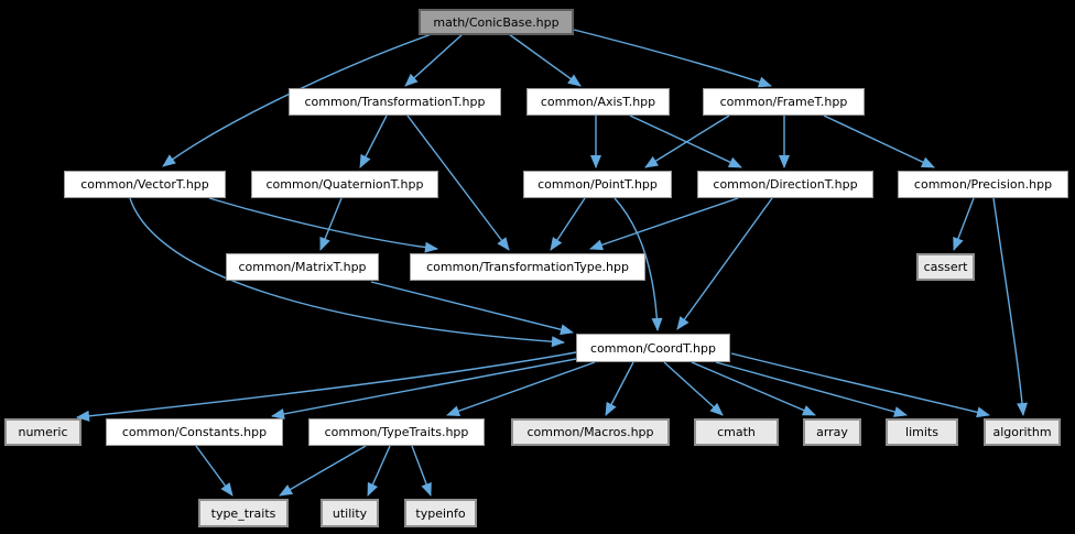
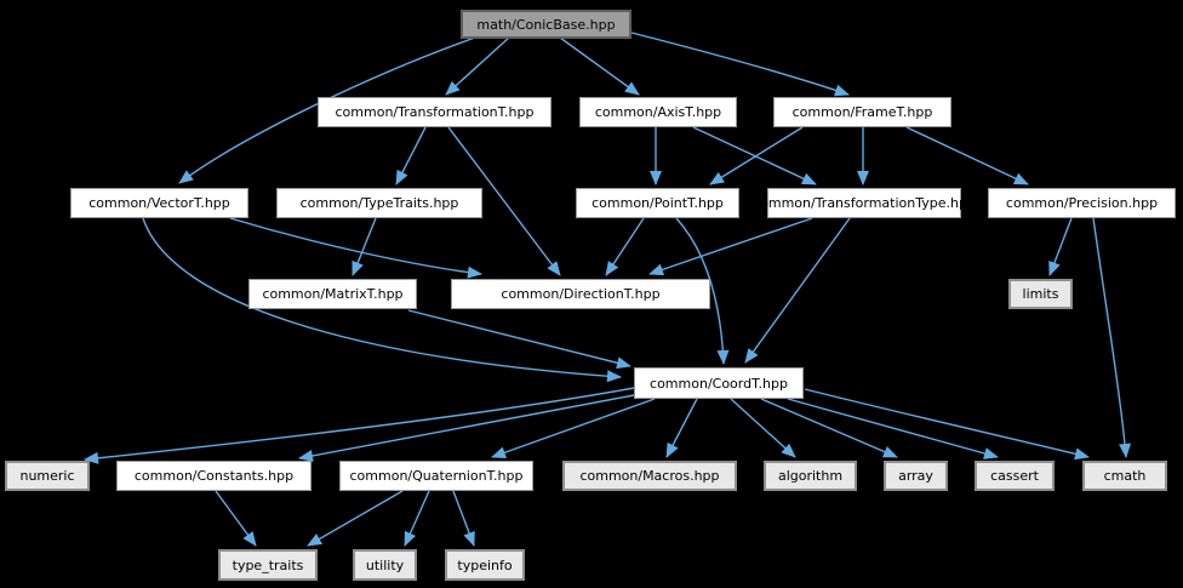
  math/ConicBase.hpp
  common/TransformationT.hpp
  common/AxisT.hpp
  common/FrameT.hpp
  common/VectorT.hpp
- common/QuaternionT.hpp
+ common/TypeTraits.hpp
  common/PointT.hpp
- common/DirectionT.hpp
+ common/TransformationType.hpp
  common/Precision.hpp
  common/MatrixT.hpp
- common/TransformationType.hpp
+ common/DirectionT.hpp
- cassert
+ limits
  common/CoordT.hpp
  numeric
  common/Constants.hpp
- common/TypeTraits.hpp
+ common/QuaternionT.hpp
  common/Macros.hpp
- cmath
+ algorithm
  array
- limits
+ cassert
- algorithm
+ cmath
  type_traits
  utility
  typeinfo
